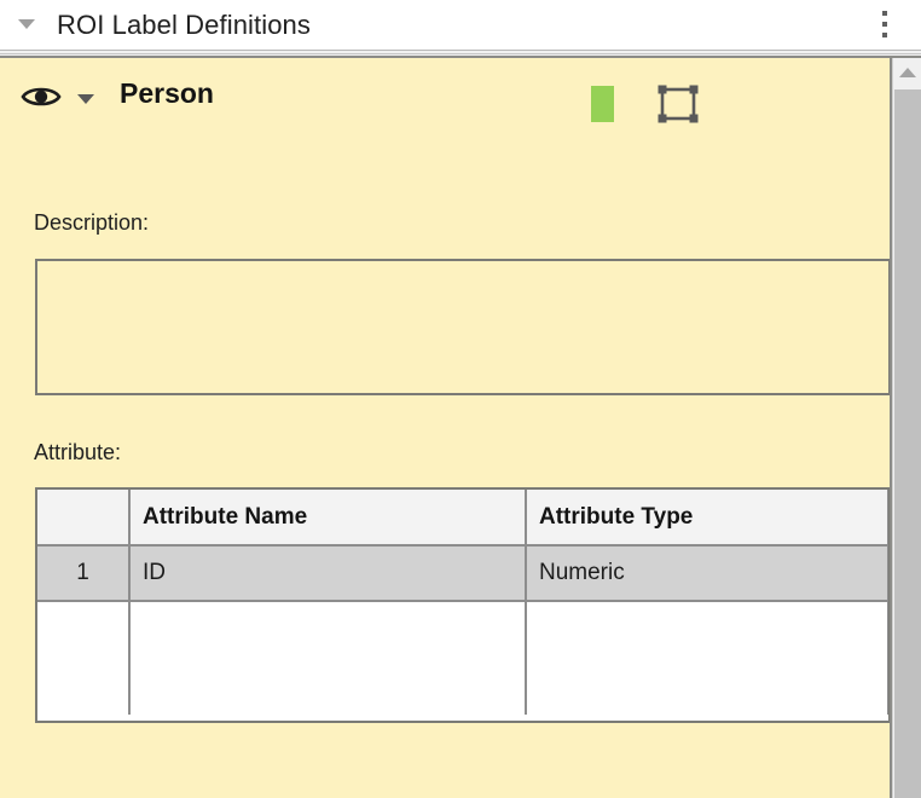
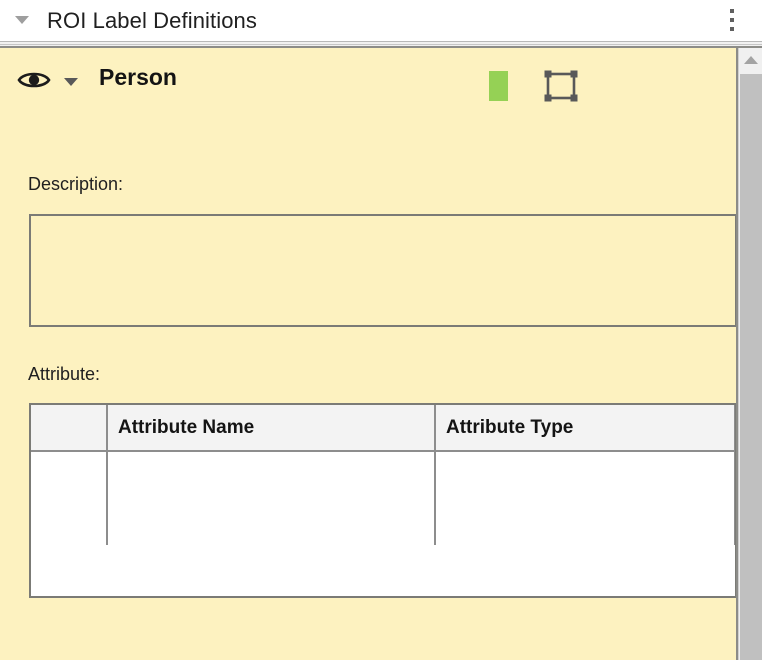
  ROI Label Definitions
  Person
  Description:
  Attribute:
  	Attribute Name	Attribute Type
- 1	ID	Numeric
